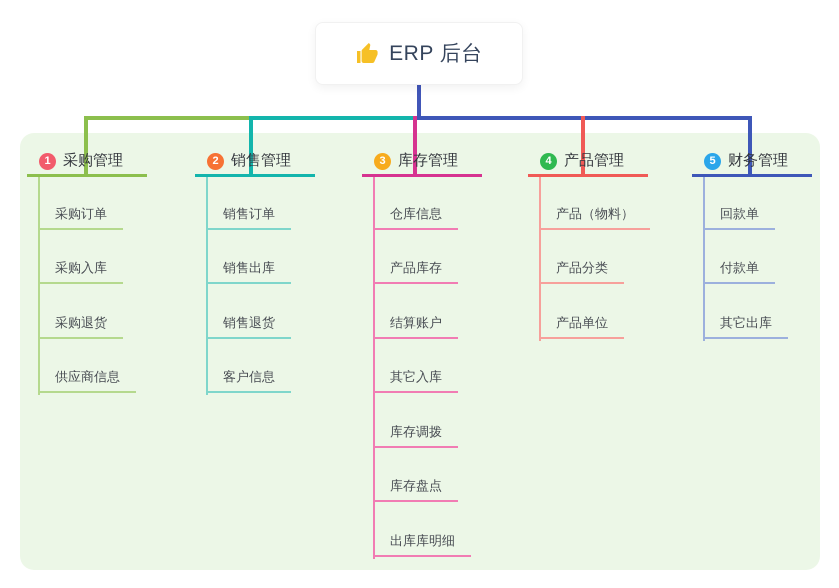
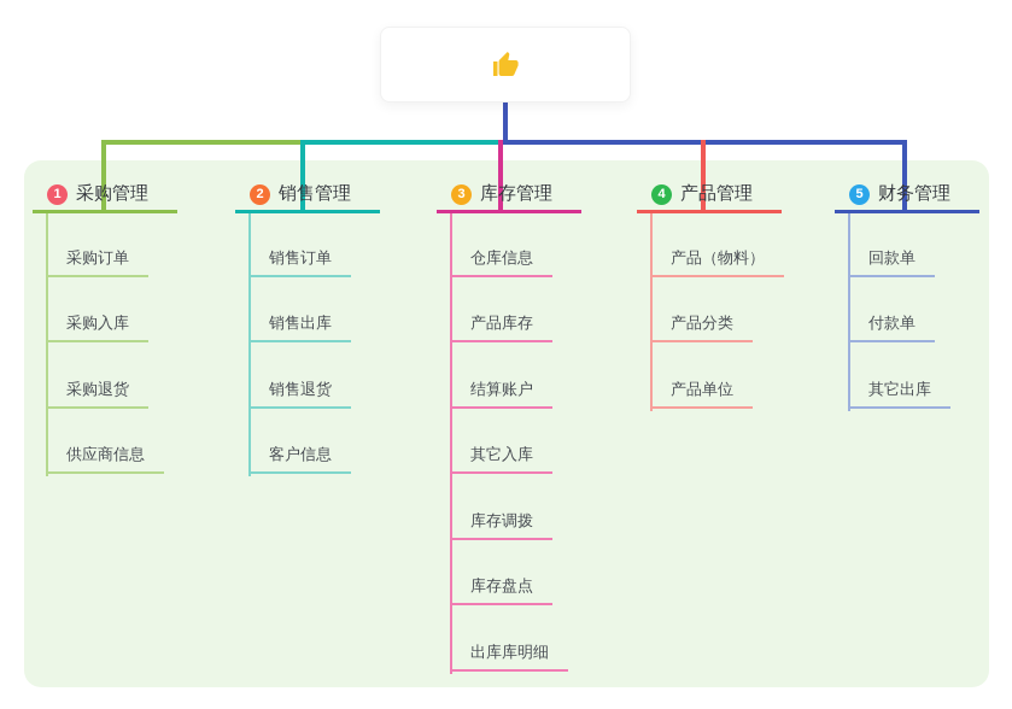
- ERP 后台
  1
  采购管理
  采购订单
  采购入库
  采购退货
  供应商信息
  2
  销售管理
  销售订单
  销售出库
  销售退货
  客户信息
  3
  库存管理
  仓库信息
  产品库存
  结算账户
  其它入库
  库存调拨
  库存盘点
  出库库明细
  4
  产品管理
  产品（物料）
  产品分类
  产品单位
  5
  财务管理
  回款单
  付款单
  其它出库
